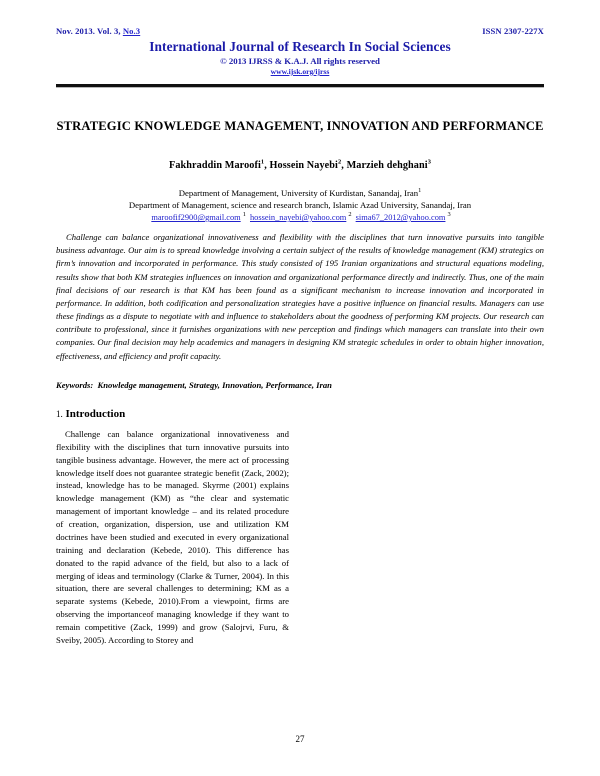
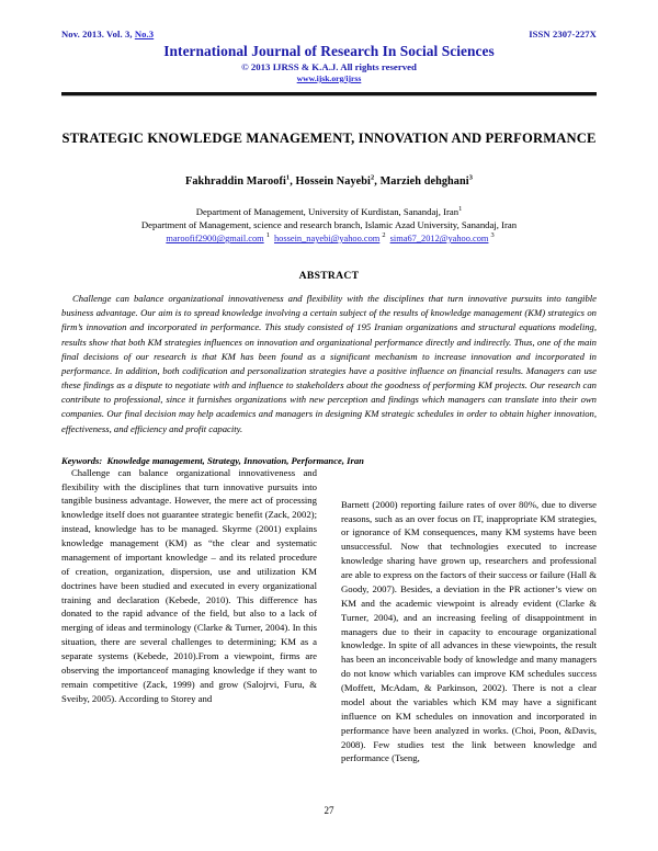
  Nov. 2013. Vol. 3, No.3
  ISSN 2307-227X
  International Journal of Research In Social Sciences
  © 2013 IJRSS & K.A.J. All rights reserved
  www.ijsk.org/ijrss
  STRATEGIC KNOWLEDGE MANAGEMENT, INNOVATION AND PERFORMANCE
  Fakhraddin Maroofi , Hossein Nayebi , Marzieh dehghani
  Department of Management, University of Kurdistan, Sanandaj, Iran
  Department of Management, science and research branch, Islamic Azad University, Sanandaj, Iran
  maroofif2900@gmail.com hossein_nayebi@yahoo.com sima67_2012@yahoo.com
+ ABSTRACT
  Challenge can balance organizational innovativeness and flexibility with the disciplines that turn innovative pursuits into tangible business advantage. Our aim is to spread knowledge involving a certain subject of the results of knowledge management (KM) strategics on firm’s innovation and incorporated in performance. This study consisted of 195 Iranian organizations and structural equations modeling, results show that both KM strategies influences on innovation and organizational performance directly and indirectly. Thus, one of the main final decisions of our research is that KM has been found as a significant mechanism to increase innovation and incorporated in performance. In addition, both codification and personalization strategies have a positive influence on financial results. Managers can use these findings as a dispute to negotiate with and influence to stakeholders about the goodness of performing KM projects. Our research can contribute to professional, since it furnishes organizations with new perception and findings which managers can translate into their own companies. Our final decision may help academics and managers in designing KM strategic schedules in order to obtain higher innovation, effectiveness, and efficiency and profit capacity.
  Keywords: Knowledge management, Strategy, Innovation, Performance, Iran
- 1. Introduction
  Challenge can balance organizational innovativeness and flexibility with the disciplines that turn innovative pursuits into tangible business advantage. However, the mere act of processing knowledge itself does not guarantee strategic benefit (Zack, 2002); instead, knowledge has to be managed. Skyrme (2001) explains knowledge management (KM) as “the clear and systematic management of important knowledge – and its related procedure of creation, organization, dispersion, use and utilization KM doctrines have been studied and executed in every organizational training and declaration (Kebede, 2010). This difference has donated to the rapid advance of the field, but also to a lack of merging of ideas and terminology (Clarke & Turner, 2004). In this situation, there are several challenges to determining; KM as a separate systems (Kebede, 2010).From a viewpoint, firms are observing the importanceof managing knowledge if they want to remain competitive (Zack, 1999) and grow (Salojrvi, Furu, & Sveiby, 2005). According to Storey and
+ Barnett (2000) reporting failure rates of over 80%, due to diverse reasons, such as an over focus on IT, inappropriate KM strategies, or ignorance of KM consequences, many KM systems have been unsuccessful. Now that technologies executed to increase knowledge sharing have grown up, researchers and professional are able to express on the factors of their success or failure (Hall & Goody, 2007). Besides, a deviation in the PR actioner’s view on KM and the academic viewpoint is already evident (Clarke & Turner, 2004), and an increasing feeling of disappointment in managers due to their in capacity to encourage organizational knowledge. In spite of all advances in these viewpoints, the result has been an inconceivable body of knowledge and many managers do not know which variables can improve KM schedules success (Moffett, McAdam, & Parkinson, 2002). There is not a clear model about the variables which KM may have a significant influence on KM schedules on innovation and incorporated in performance have been analyzed in works. (Choi, Poon, &Davis, 2008). Few studies test the link between knowledge and performance (Tseng,
  27
